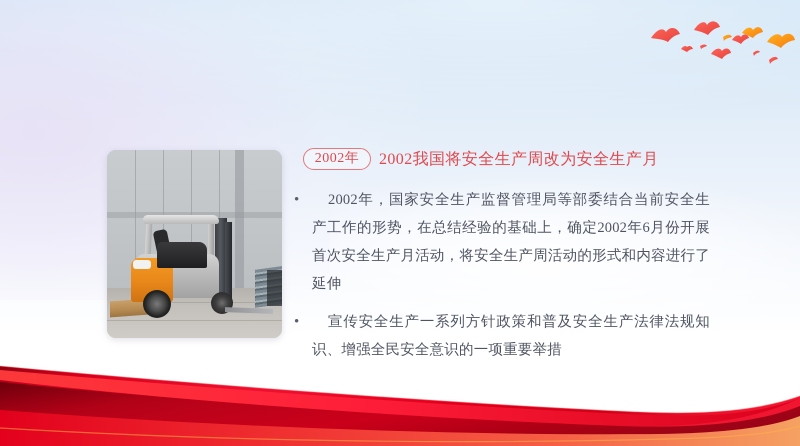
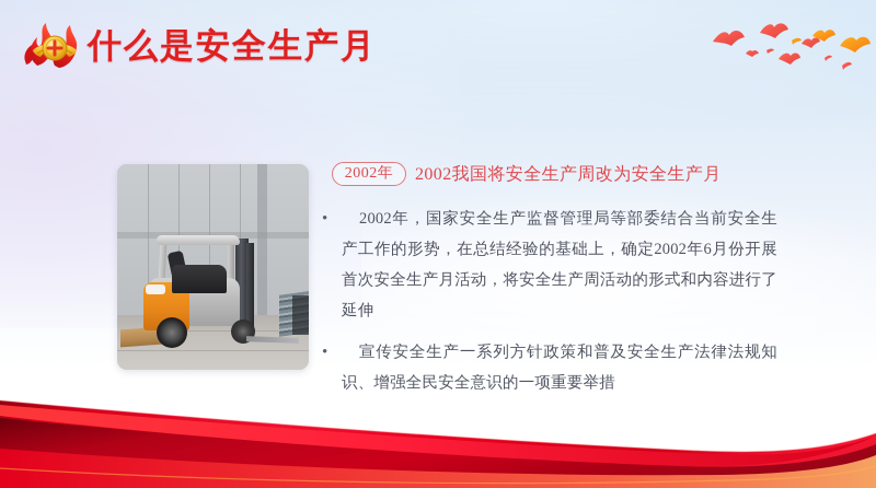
+ 什么是安全生产月
  2002年
  2002我国将安全生产周改为安全生产月
  •
  2002年，国家安全生产监督管理局等部委结合当前安全生产工作的形势，在总结经验的基础上，确定2002年6月份开展首次安全生产月活动，将安全生产周活动的形式和内容进行了延伸
  •
  宣传安全生产一系列方针政策和普及安全生产法律法规知识、增强全民安全意识的一项重要举措
